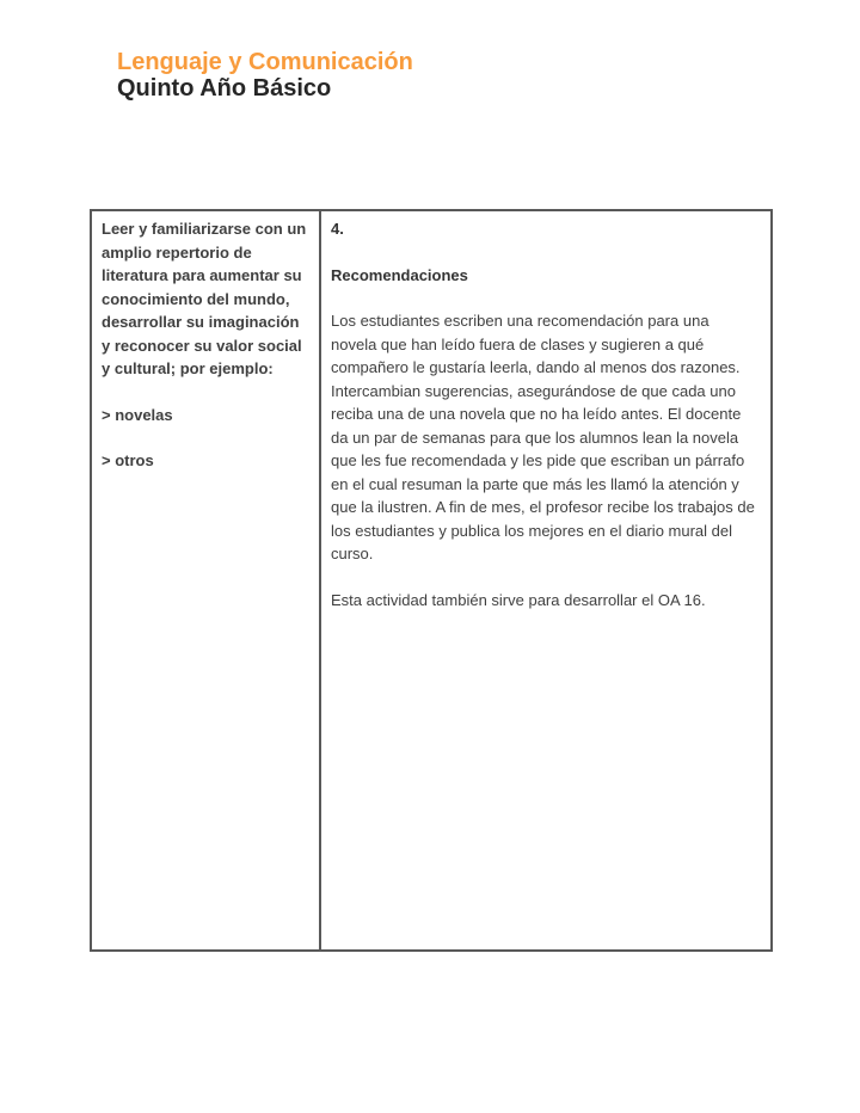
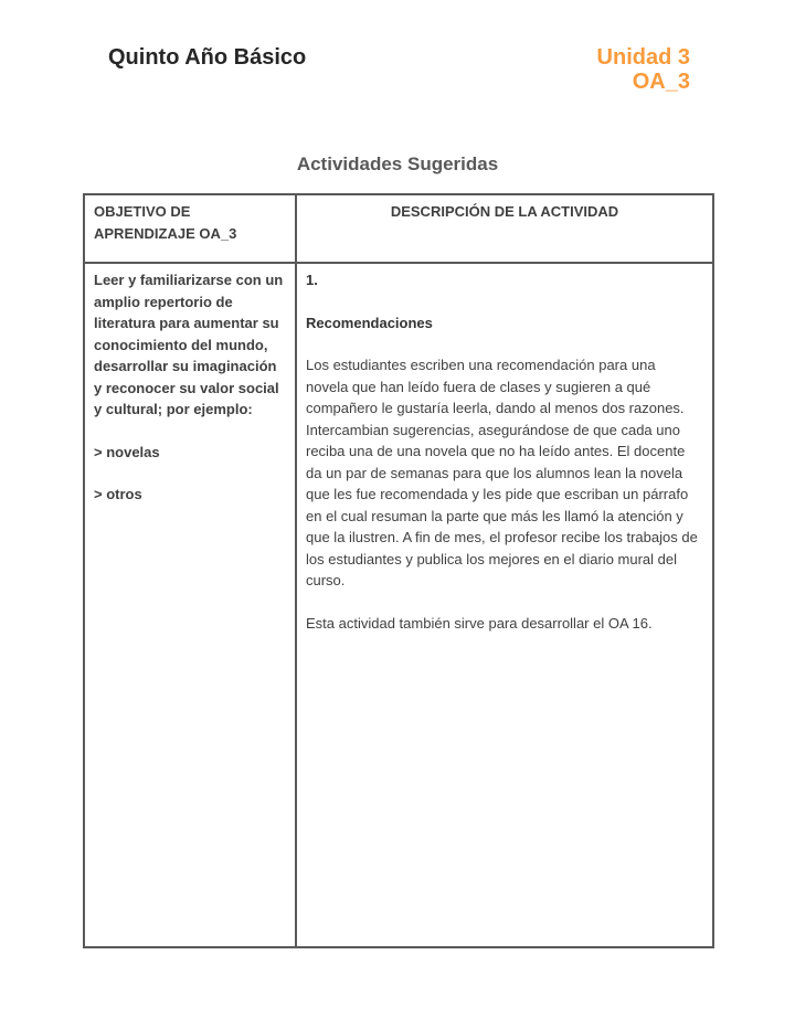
- Lenguaje y Comunicación
  Quinto Año Básico
+ Unidad 3
+ OA_3
+ Actividades Sugeridas
+ OBJETIVO DE APRENDIZAJE OA_3	DESCRIPCIÓN DE LA ACTIVIDAD
- Leer y familiarizarse con un amplio repertorio de literatura para aumentar su conocimiento del mundo, desarrollar su imaginación y reconocer su valor social y cultural; por ejemplo: > novelas > otros	4. Recomendaciones Los estudiantes escriben una recomendación para una novela que han leído fuera de clases y sugieren a qué compañero le gustaría leerla, dando al menos dos razones. Intercambian sugerencias, asegurándose de que cada uno reciba una de una novela que no ha leído antes. El docente da un par de semanas para que los alumnos lean la novela que les fue recomendada y les pide que escriban un párrafo en el cual resuman la parte que más les llamó la atención y que la ilustren. A fin de mes, el profesor recibe los trabajos de los estudiantes y publica los mejores en el diario mural del curso. Esta actividad también sirve para desarrollar el OA 16.
+ Leer y familiarizarse con un amplio repertorio de literatura para aumentar su conocimiento del mundo, desarrollar su imaginación y reconocer su valor social y cultural; por ejemplo: > novelas > otros	1. Recomendaciones Los estudiantes escriben una recomendación para una novela que han leído fuera de clases y sugieren a qué compañero le gustaría leerla, dando al menos dos razones. Intercambian sugerencias, asegurándose de que cada uno reciba una de una novela que no ha leído antes. El docente da un par de semanas para que los alumnos lean la novela que les fue recomendada y les pide que escriban un párrafo en el cual resuman la parte que más les llamó la atención y que la ilustren. A fin de mes, el profesor recibe los trabajos de los estudiantes y publica los mejores en el diario mural del curso. Esta actividad también sirve para desarrollar el OA 16.
